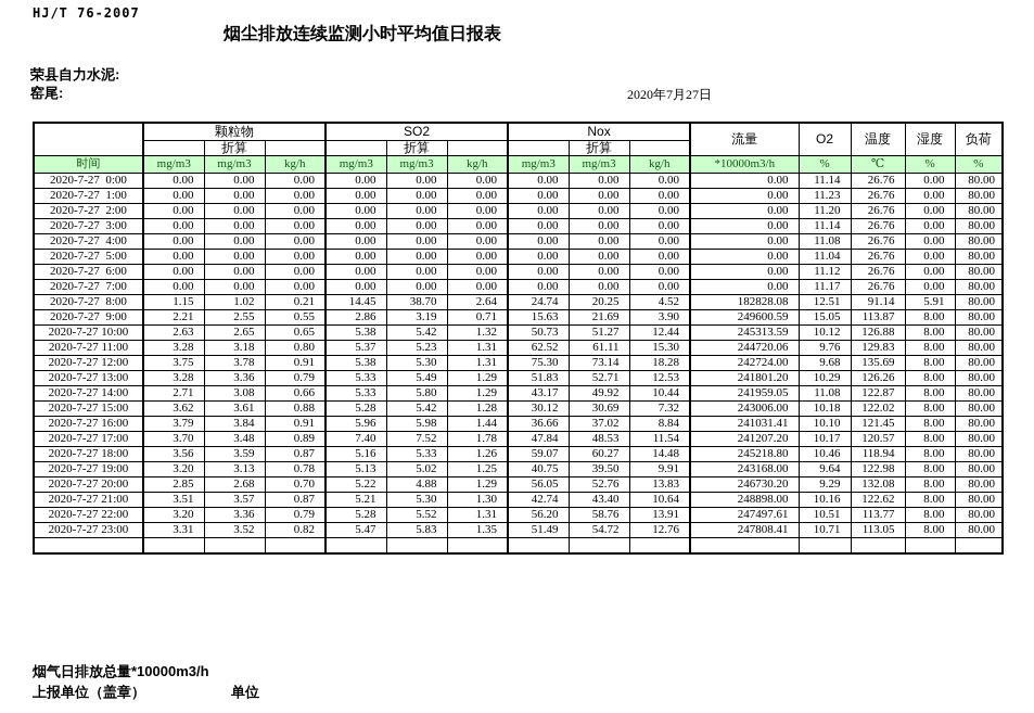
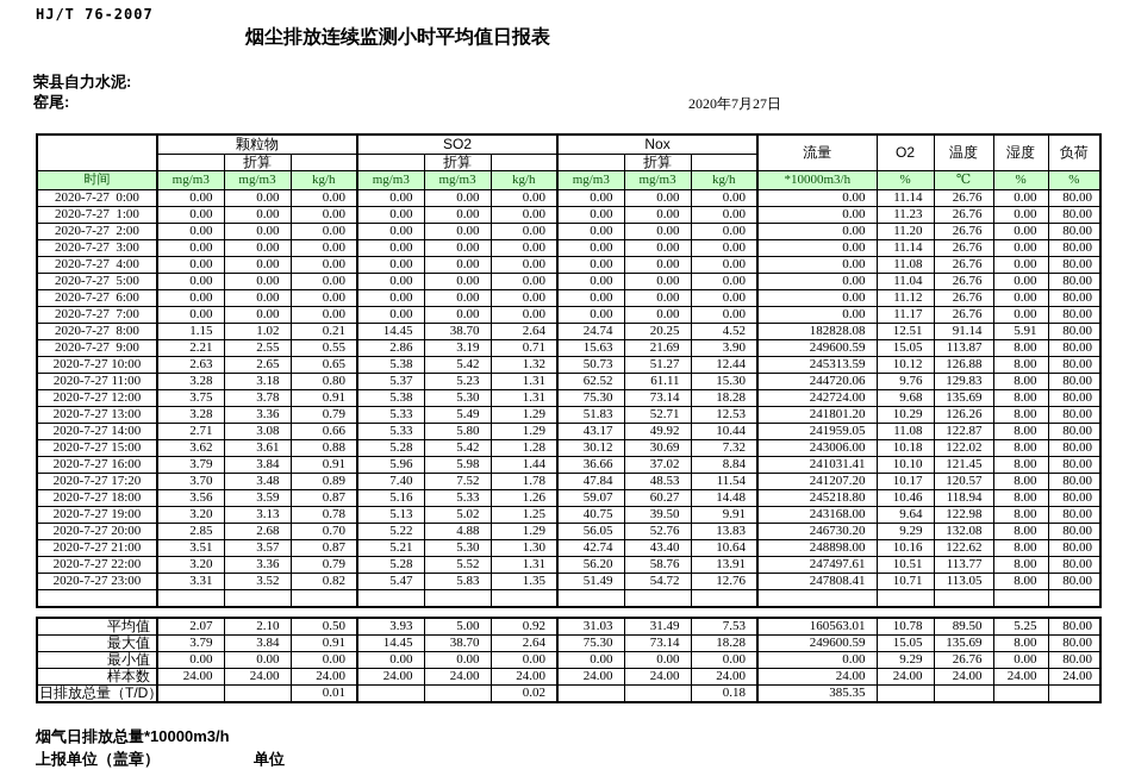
  HJ/T 76-2007
  烟尘排放连续监测小时平均值日报表
  荣县自力水泥:
  窑尾:
  2020年7月27日
  	颗粒物	SO2	Nox	流量	O2	温度	湿度	负荷
  	折算			折算			折算
  时间	mg/m3	mg/m3	kg/h	mg/m3	mg/m3	kg/h	mg/m3	mg/m3	kg/h	*10000m3/h	%	℃	%	%
  2020-7-27 0:00	0.00	0.00	0.00	0.00	0.00	0.00	0.00	0.00	0.00	0.00	11.14	26.76	0.00	80.00
  2020-7-27 1:00	0.00	0.00	0.00	0.00	0.00	0.00	0.00	0.00	0.00	0.00	11.23	26.76	0.00	80.00
  2020-7-27 2:00	0.00	0.00	0.00	0.00	0.00	0.00	0.00	0.00	0.00	0.00	11.20	26.76	0.00	80.00
  2020-7-27 3:00	0.00	0.00	0.00	0.00	0.00	0.00	0.00	0.00	0.00	0.00	11.14	26.76	0.00	80.00
  2020-7-27 4:00	0.00	0.00	0.00	0.00	0.00	0.00	0.00	0.00	0.00	0.00	11.08	26.76	0.00	80.00
  2020-7-27 5:00	0.00	0.00	0.00	0.00	0.00	0.00	0.00	0.00	0.00	0.00	11.04	26.76	0.00	80.00
  2020-7-27 6:00	0.00	0.00	0.00	0.00	0.00	0.00	0.00	0.00	0.00	0.00	11.12	26.76	0.00	80.00
  2020-7-27 7:00	0.00	0.00	0.00	0.00	0.00	0.00	0.00	0.00	0.00	0.00	11.17	26.76	0.00	80.00
  2020-7-27 8:00	1.15	1.02	0.21	14.45	38.70	2.64	24.74	20.25	4.52	182828.08	12.51	91.14	5.91	80.00
  2020-7-27 9:00	2.21	2.55	0.55	2.86	3.19	0.71	15.63	21.69	3.90	249600.59	15.05	113.87	8.00	80.00
  2020-7-27 10:00	2.63	2.65	0.65	5.38	5.42	1.32	50.73	51.27	12.44	245313.59	10.12	126.88	8.00	80.00
  2020-7-27 11:00	3.28	3.18	0.80	5.37	5.23	1.31	62.52	61.11	15.30	244720.06	9.76	129.83	8.00	80.00
  2020-7-27 12:00	3.75	3.78	0.91	5.38	5.30	1.31	75.30	73.14	18.28	242724.00	9.68	135.69	8.00	80.00
  2020-7-27 13:00	3.28	3.36	0.79	5.33	5.49	1.29	51.83	52.71	12.53	241801.20	10.29	126.26	8.00	80.00
  2020-7-27 14:00	2.71	3.08	0.66	5.33	5.80	1.29	43.17	49.92	10.44	241959.05	11.08	122.87	8.00	80.00
  2020-7-27 15:00	3.62	3.61	0.88	5.28	5.42	1.28	30.12	30.69	7.32	243006.00	10.18	122.02	8.00	80.00
  2020-7-27 16:00	3.79	3.84	0.91	5.96	5.98	1.44	36.66	37.02	8.84	241031.41	10.10	121.45	8.00	80.00
- 2020-7-27 17:00	3.70	3.48	0.89	7.40	7.52	1.78	47.84	48.53	11.54	241207.20	10.17	120.57	8.00	80.00
+ 2020-7-27 17:20	3.70	3.48	0.89	7.40	7.52	1.78	47.84	48.53	11.54	241207.20	10.17	120.57	8.00	80.00
  2020-7-27 18:00	3.56	3.59	0.87	5.16	5.33	1.26	59.07	60.27	14.48	245218.80	10.46	118.94	8.00	80.00
  2020-7-27 19:00	3.20	3.13	0.78	5.13	5.02	1.25	40.75	39.50	9.91	243168.00	9.64	122.98	8.00	80.00
  2020-7-27 20:00	2.85	2.68	0.70	5.22	4.88	1.29	56.05	52.76	13.83	246730.20	9.29	132.08	8.00	80.00
  2020-7-27 21:00	3.51	3.57	0.87	5.21	5.30	1.30	42.74	43.40	10.64	248898.00	10.16	122.62	8.00	80.00
  2020-7-27 22:00	3.20	3.36	0.79	5.28	5.52	1.31	56.20	58.76	13.91	247497.61	10.51	113.77	8.00	80.00
  2020-7-27 23:00	3.31	3.52	0.82	5.47	5.83	1.35	51.49	54.72	12.76	247808.41	10.71	113.05	8.00	80.00
+ 平均值	2.07	2.10	0.50	3.93	5.00	0.92	31.03	31.49	7.53	160563.01	10.78	89.50	5.25	80.00
+ 最大值	3.79	3.84	0.91	14.45	38.70	2.64	75.30	73.14	18.28	249600.59	15.05	135.69	8.00	80.00
+ 最小值	0.00	0.00	0.00	0.00	0.00	0.00	0.00	0.00	0.00	0.00	9.29	26.76	0.00	80.00
+ 样本数	24.00	24.00	24.00	24.00	24.00	24.00	24.00	24.00	24.00	24.00	24.00	24.00	24.00	24.00
+ 日排放总量（T/D）			0.01			0.02			0.18	385.35
  烟气日排放总量*10000m3/h
  上报单位（盖章）
  单位
